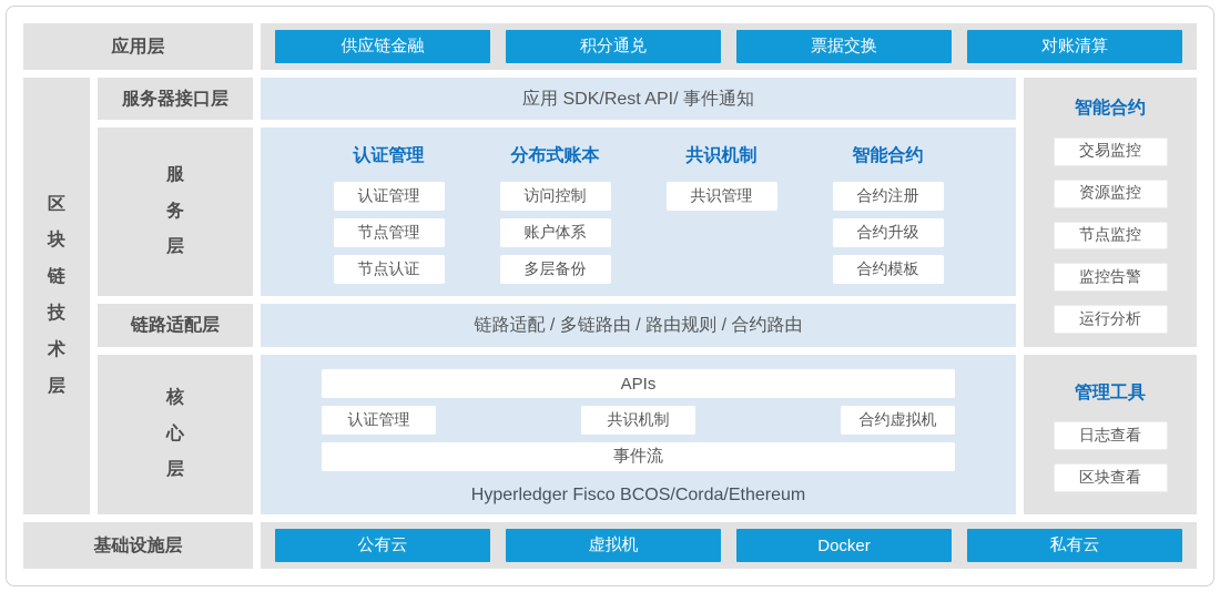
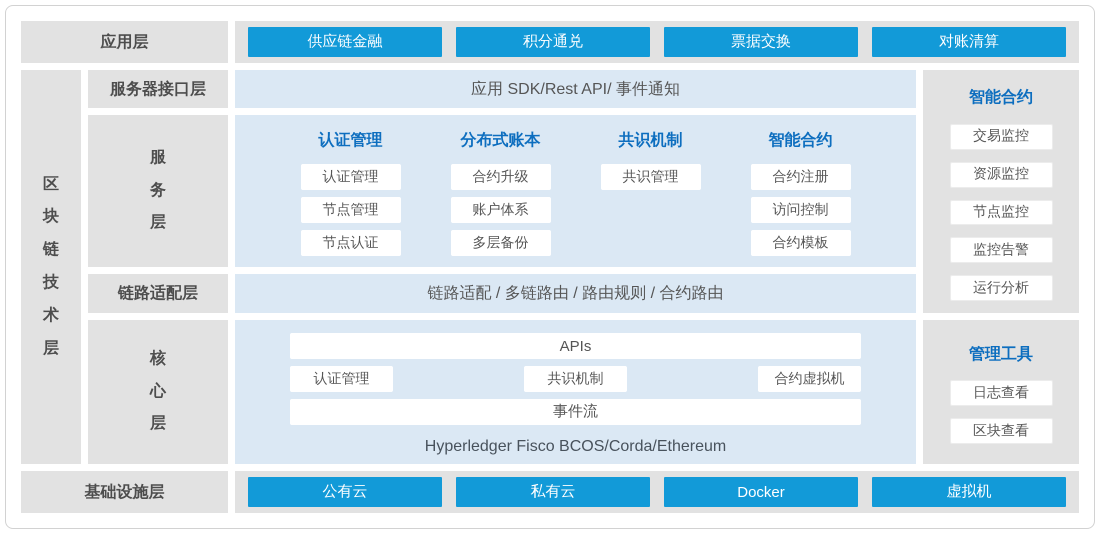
  应用层
  供应链金融
  积分通兑
  票据交换
  对账清算
  区块链技术层
  服务器接口层
  应用 SDK/Rest API/ 事件通知
  服务层
  认证管理
  认证管理
  节点管理
  节点认证
  分布式账本
- 访问控制
+ 合约升级
  账户体系
  多层备份
  共识机制
  共识管理
  智能合约
  合约注册
- 合约升级
+ 访问控制
  合约模板
  链路适配层
  链路适配 / 多链路由 / 路由规则 / 合约路由
  核心层
  APIs
  认证管理
  共识机制
  合约虚拟机
  事件流
  Hyperledger Fisco BCOS/Corda/Ethereum
  智能合约
  交易监控
  资源监控
  节点监控
  监控告警
  运行分析
  管理工具
  日志查看
  区块查看
  基础设施层
  公有云
- 虚拟机
+ 私有云
  Docker
- 私有云
+ 虚拟机
